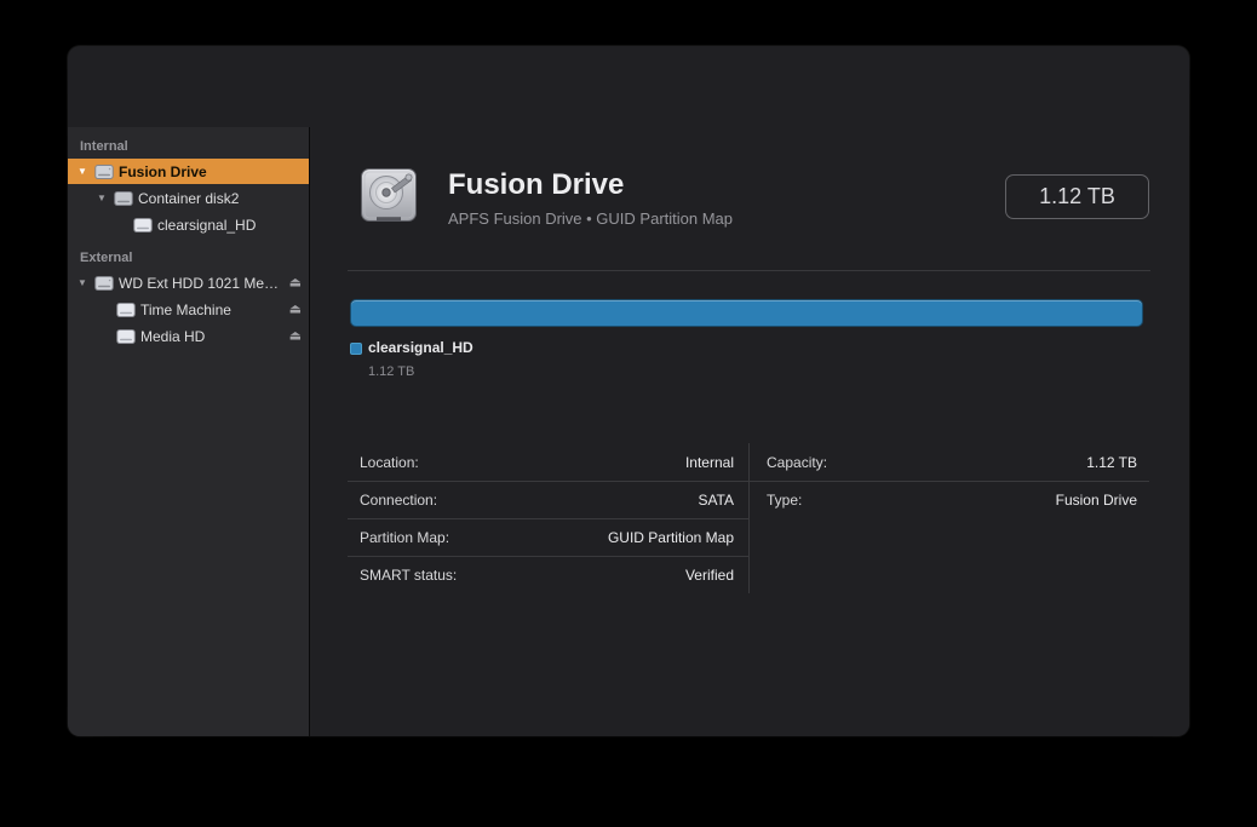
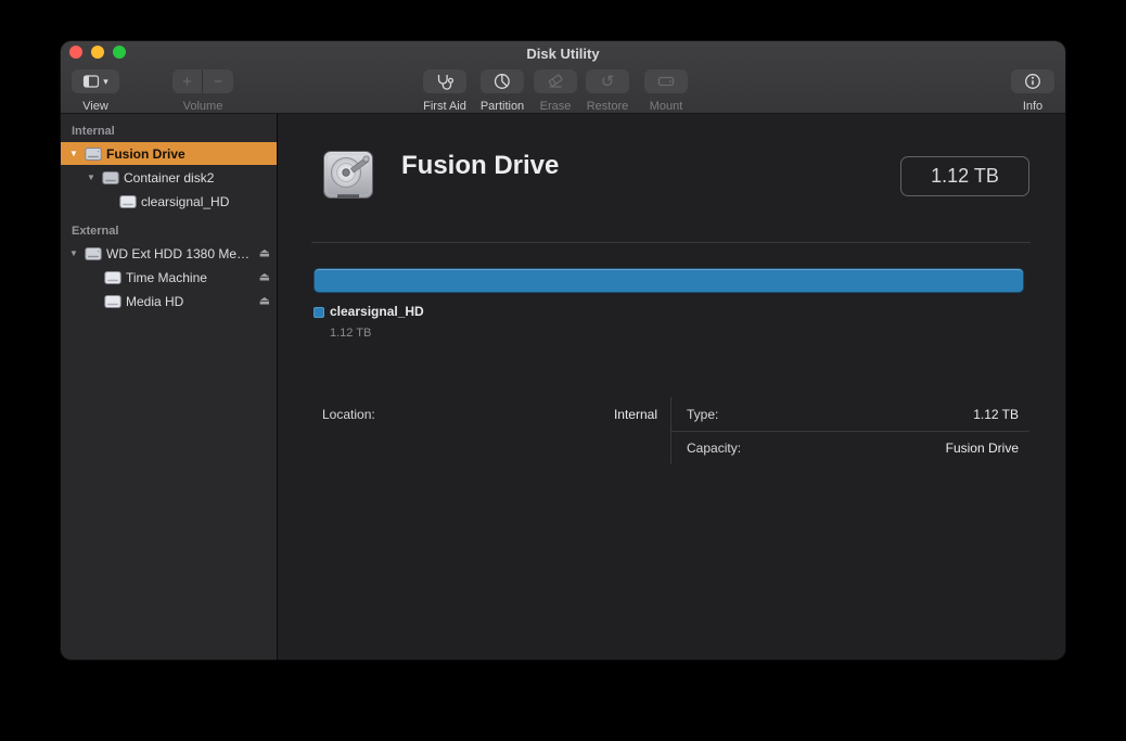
+ Disk Utility
+ ▾
+ View
+ +
+ Volume
+ First Aid
+ Partition
+ Erase
+ ↺
+ Restore
+ Mount
+ Info
  Internal
  ▼
  Fusion Drive
  ▼
  Container disk2
  clearsignal_HD
  External
  ▼
- WD Ext HDD 1021 Me…
+ WD Ext HDD 1380 Me…
  ⏏
  Time Machine
  ⏏
  Media HD
  ⏏
  Fusion Drive
- APFS Fusion Drive • GUID Partition Map
  1.12 TB
  clearsignal_HD
  1.12 TB
  Location:
  Internal
- Connection:
- SATA
- Partition Map:
- GUID Partition Map
- SMART status:
- Verified
- Capacity:
+ Type:
  1.12 TB
- Type:
+ Capacity:
  Fusion Drive
